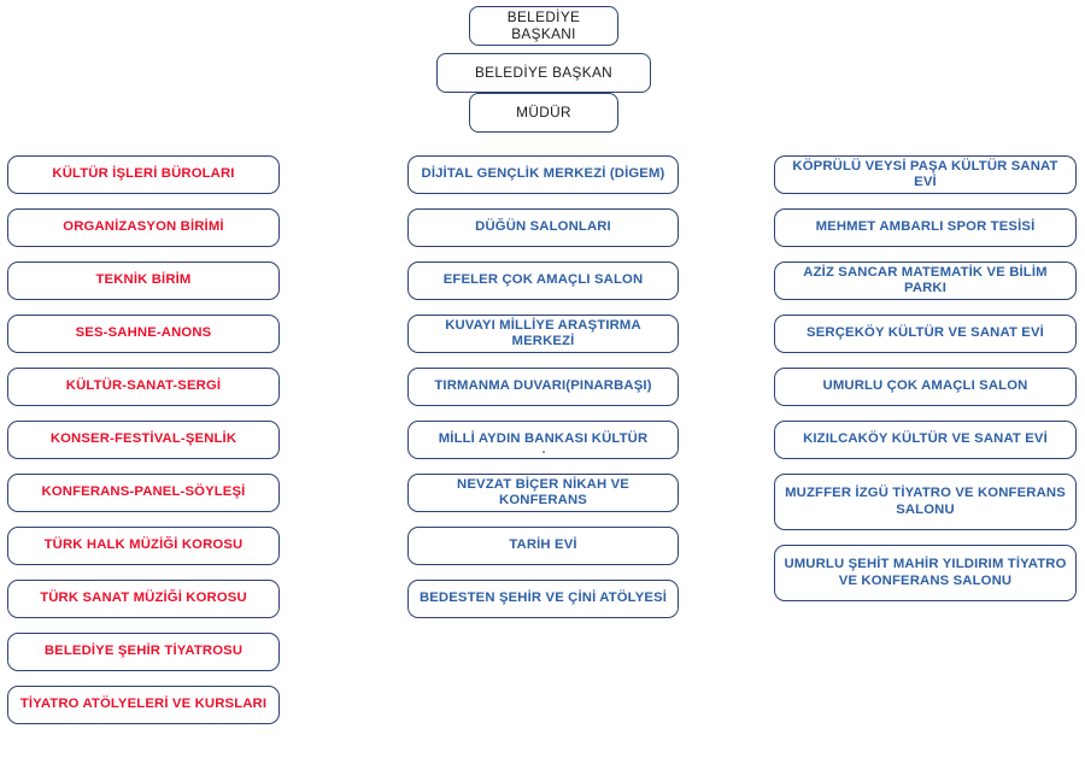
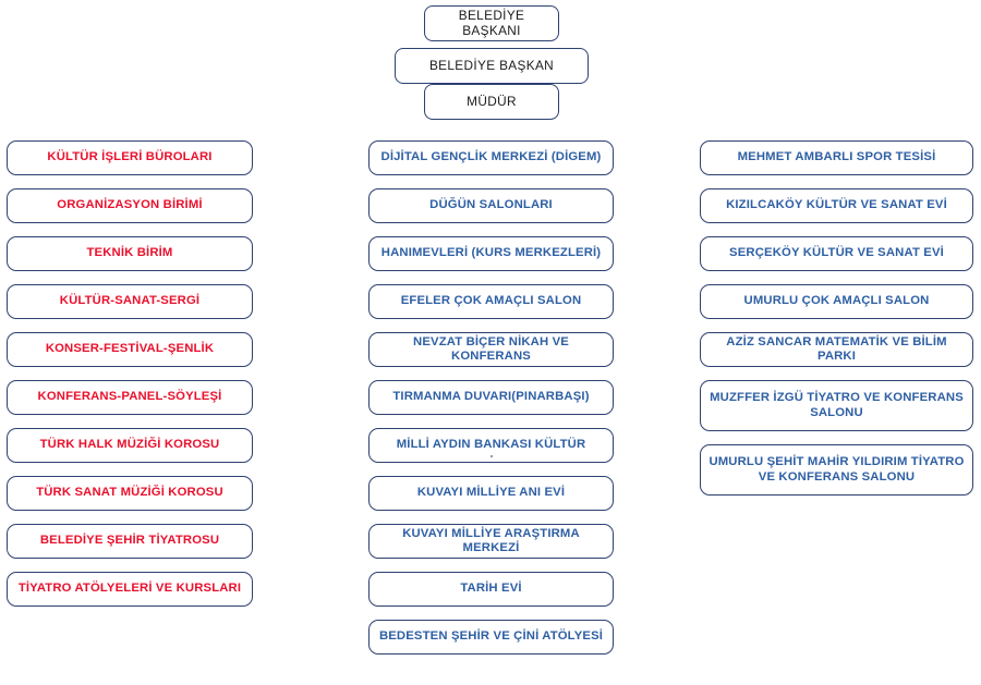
  BELEDİYE BAŞKANI
  BELEDİYE BAŞKAN
  MÜDÜR
  KÜLTÜR İŞLERİ BÜROLARI
  ORGANİZASYON BİRİMİ
  TEKNİK BİRİM
- SES-SAHNE-ANONS
  KÜLTÜR-SANAT-SERGİ
  KONSER-FESTİVAL-ŞENLİK
  KONFERANS-PANEL-SÖYLEŞİ
  TÜRK HALK MÜZİĞİ KOROSU
  TÜRK SANAT MÜZİĞİ KOROSU
  BELEDİYE ŞEHİR TİYATROSU
  TİYATRO ATÖLYELERİ VE KURSLARI
  DİJİTAL GENÇLİK MERKEZİ (DİGEM)
  DÜĞÜN SALONLARI
+ HANIMEVLERİ (KURS MERKEZLERİ)
  EFELER ÇOK AMAÇLI SALON
- KUVAYI MİLLİYE ARAŞTIRMA MERKEZİ
+ NEVZAT BİÇER NİKAH VE KONFERANS
  TIRMANMA DUVARI(PINARBAŞI)
  MİLLİ AYDIN BANKASI KÜLTÜR
+ KUVAYI MİLLİYE ANI EVİ
- NEVZAT BİÇER NİKAH VE KONFERANS
+ KUVAYI MİLLİYE ARAŞTIRMA MERKEZİ
  TARİH EVİ
  BEDESTEN ŞEHİR VE ÇİNİ ATÖLYESİ
- KÖPRÜLÜ VEYSİ PAŞA KÜLTÜR SANAT EVİ
  MEHMET AMBARLI SPOR TESİSİ
- AZİZ SANCAR MATEMATİK VE BİLİM PARKI
+ KIZILCAKÖY KÜLTÜR VE SANAT EVİ
  SERÇEKÖY KÜLTÜR VE SANAT EVİ
  UMURLU ÇOK AMAÇLI SALON
- KIZILCAKÖY KÜLTÜR VE SANAT EVİ
+ AZİZ SANCAR MATEMATİK VE BİLİM PARKI
  MUZFFER İZGÜ TİYATRO VE KONFERANS SALONU
  UMURLU ŞEHİT MAHİR YILDIRIM TİYATRO VE KONFERANS SALONU
